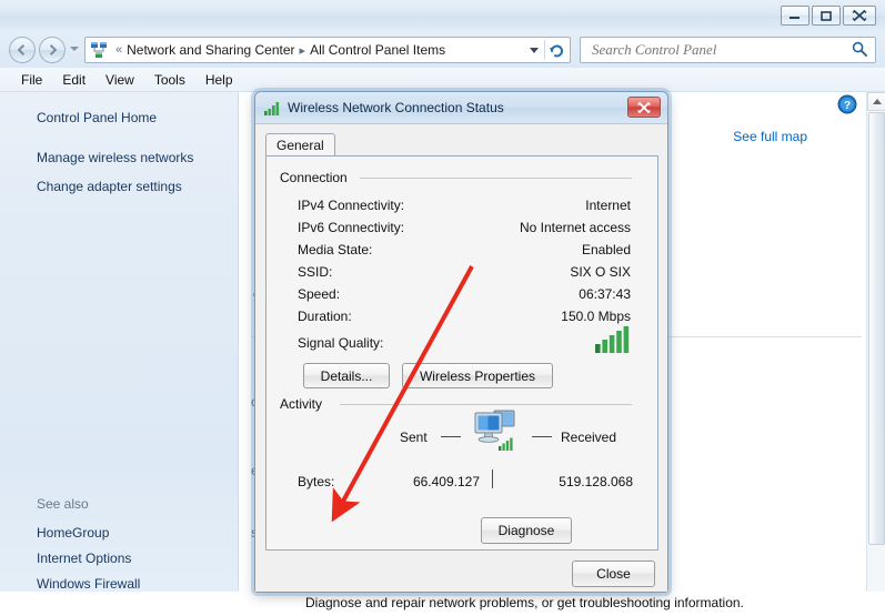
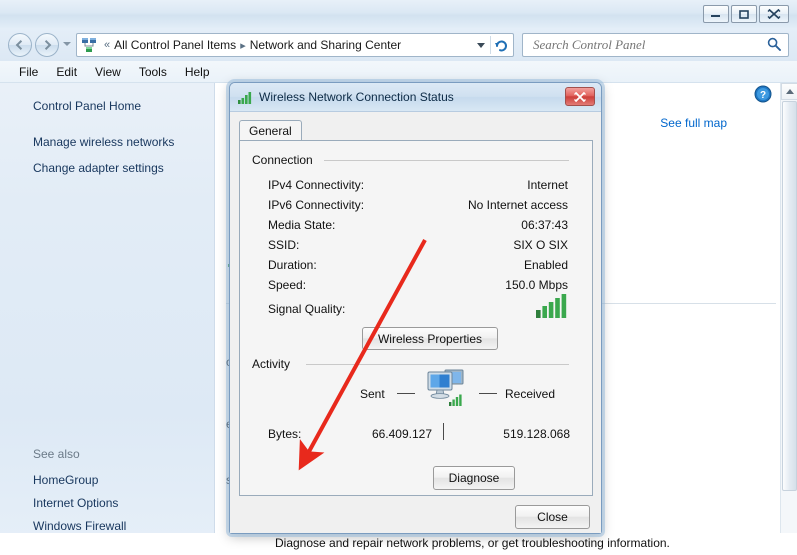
  «
- Network and Sharing Center
+ All Control Panel Items
  ▸
- All Control Panel Items
+ Network and Sharing Center
  Search Control Panel
  File
  Edit
  View
  Tools
  Help
  Control Panel Home
  Manage wireless networks
  Change adapter settings
  See also
  HomeGroup
  Internet Options
  Windows Firewall
  ?
  See full map
  Diagnose and repair network problems, or get troubleshooting information.
  Wireless Network Connection Status
  General
  Connection
  IPv4 Connectivity:
  Internet
  IPv6 Connectivity:
  No Internet access
  Media State:
- Enabled
+ 06:37:43
  SSID:
  SIX O SIX
- Speed:
+ Duration:
- 06:37:43
+ Enabled
- Duration:
+ Speed:
  150.0 Mbps
  Signal Quality:
- Details...
  Wireless Properties
  Activity
  Sent
  Received
  Bytes:
  66.409.127
  519.128.068
  Diagnose
  Close
